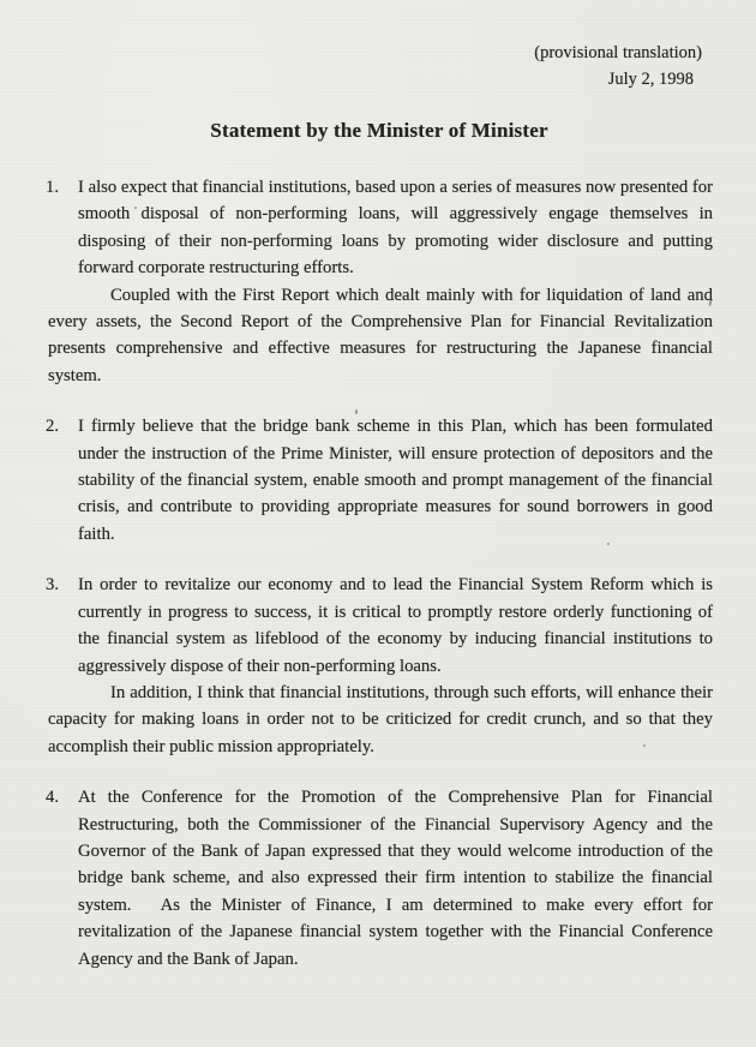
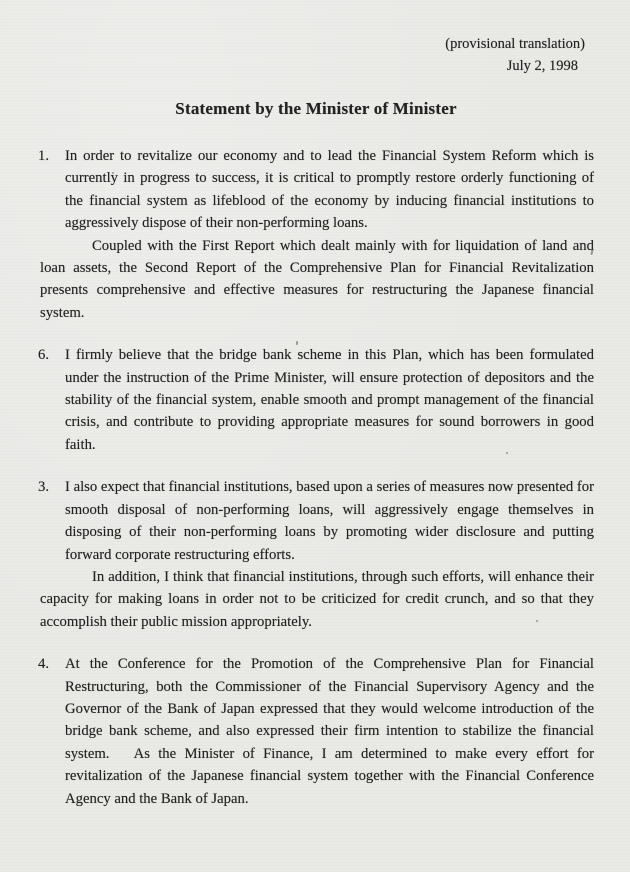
  (provisional translation)
  July 2, 1998
  Statement by the Minister of Minister
  1.
- I also expect that financial institutions, based upon a series of measures now presented for smooth disposal of non-performing loans, will aggressively engage themselves in disposing of their non-performing loans by promoting wider disclosure and putting forward corporate restructuring efforts.
+ In order to revitalize our economy and to lead the Financial System Reform which is currently in progress to success, it is critical to promptly restore orderly functioning of the financial system as lifeblood of the economy by inducing financial institutions to aggressively dispose of their non-performing loans.
- Coupled with the First Report which dealt mainly with for liquidation of land and every assets, the Second Report of the Comprehensive Plan for Financial Revitalization presents comprehensive and effective measures for restructuring the Japanese financial system.
+ Coupled with the First Report which dealt mainly with for liquidation of land and loan assets, the Second Report of the Comprehensive Plan for Financial Revitalization presents comprehensive and effective measures for restructuring the Japanese financial system.
- 2.
+ 6.
  I firmly believe that the bridge bank scheme in this Plan, which has been formulated under the instruction of the Prime Minister, will ensure protection of depositors and the stability of the financial system, enable smooth and prompt management of the financial crisis, and contribute to providing appropriate measures for sound borrowers in good faith.
  3.
- In order to revitalize our economy and to lead the Financial System Reform which is currently in progress to success, it is critical to promptly restore orderly functioning of the financial system as lifeblood of the economy by inducing financial institutions to aggressively dispose of their non-performing loans.
+ I also expect that financial institutions, based upon a series of measures now presented for smooth disposal of non-performing loans, will aggressively engage themselves in disposing of their non-performing loans by promoting wider disclosure and putting forward corporate restructuring efforts.
  In addition, I think that financial institutions, through such efforts, will enhance their capacity for making loans in order not to be criticized for credit crunch, and so that they accomplish their public mission appropriately.
  4.
  At the Conference for the Promotion of the Comprehensive Plan for Financial Restructuring, both the Commissioner of the Financial Supervisory Agency and the Governor of the Bank of Japan expressed that they would welcome introduction of the bridge bank scheme, and also expressed their firm intention to stabilize the financial system. As the Minister of Finance, I am determined to make every effort for revitalization of the Japanese financial system together with the Financial Conference Agency and the Bank of Japan.
